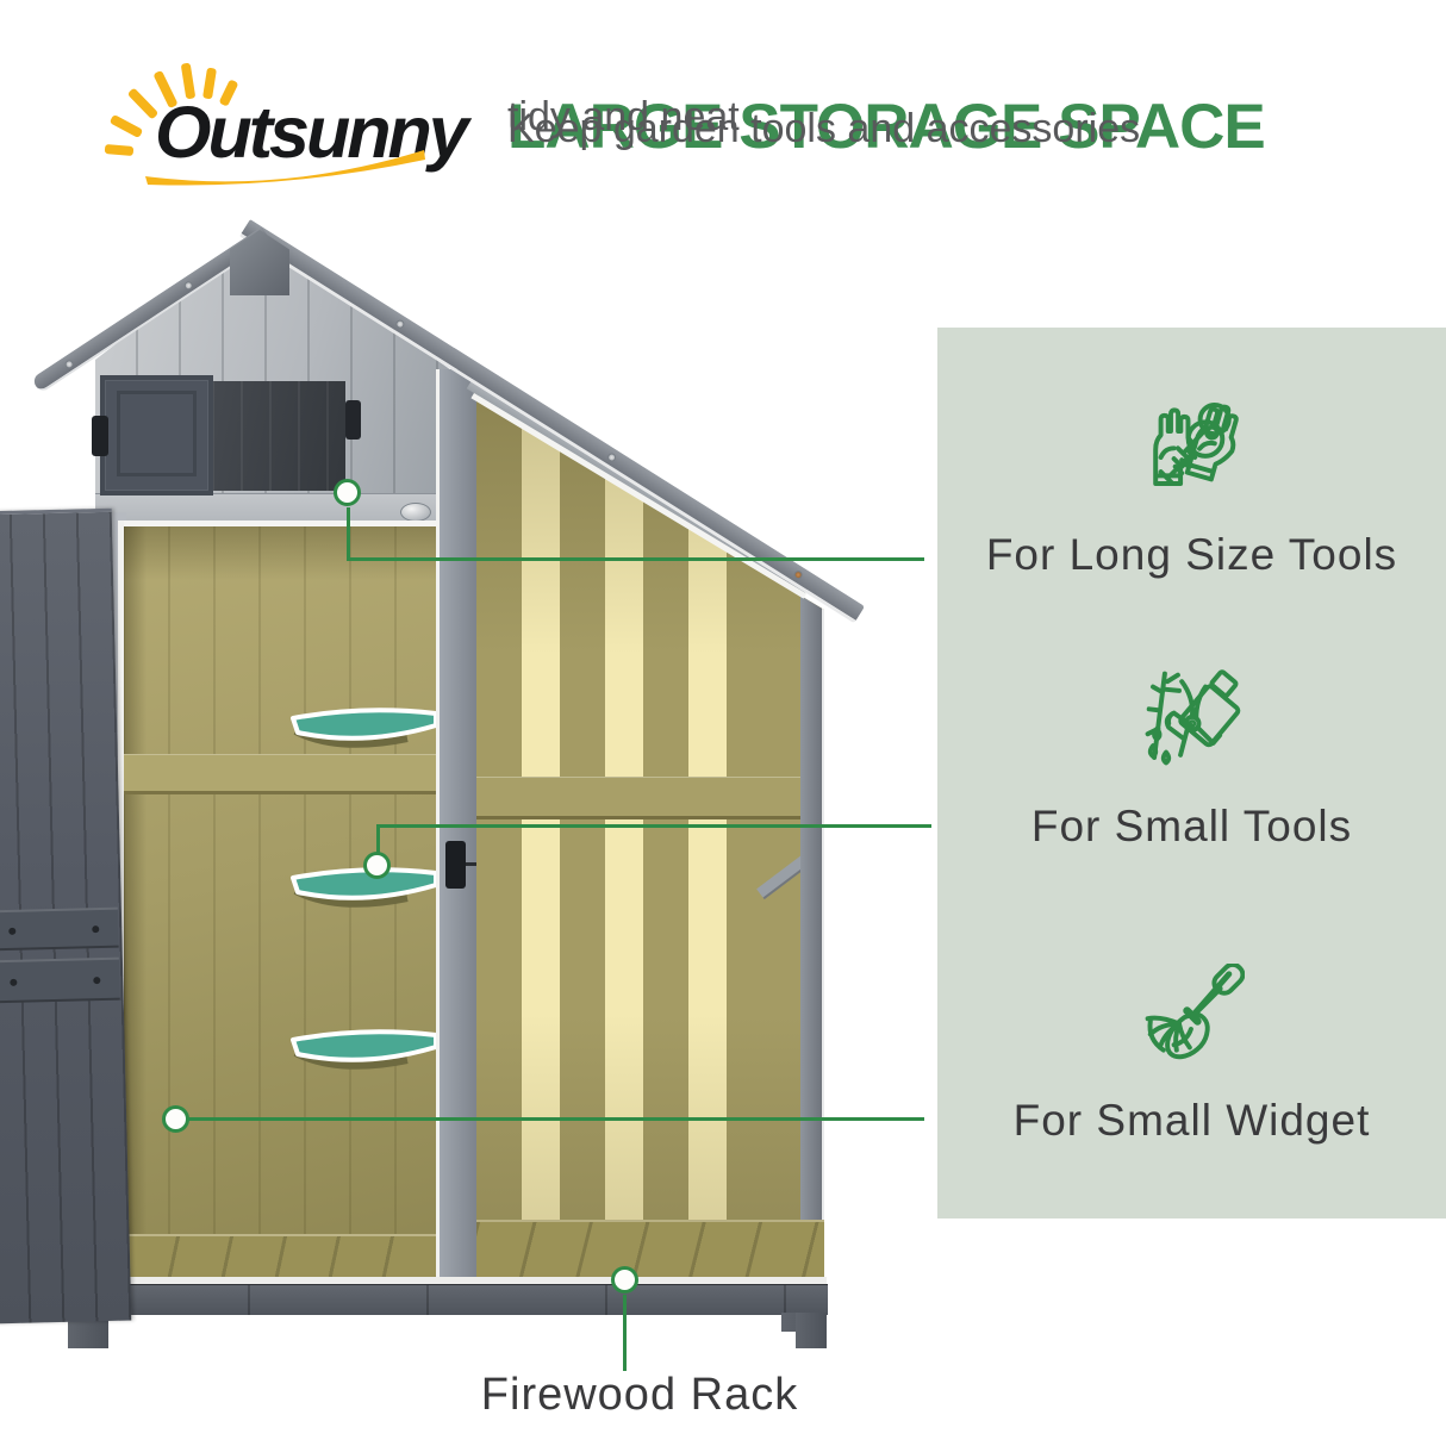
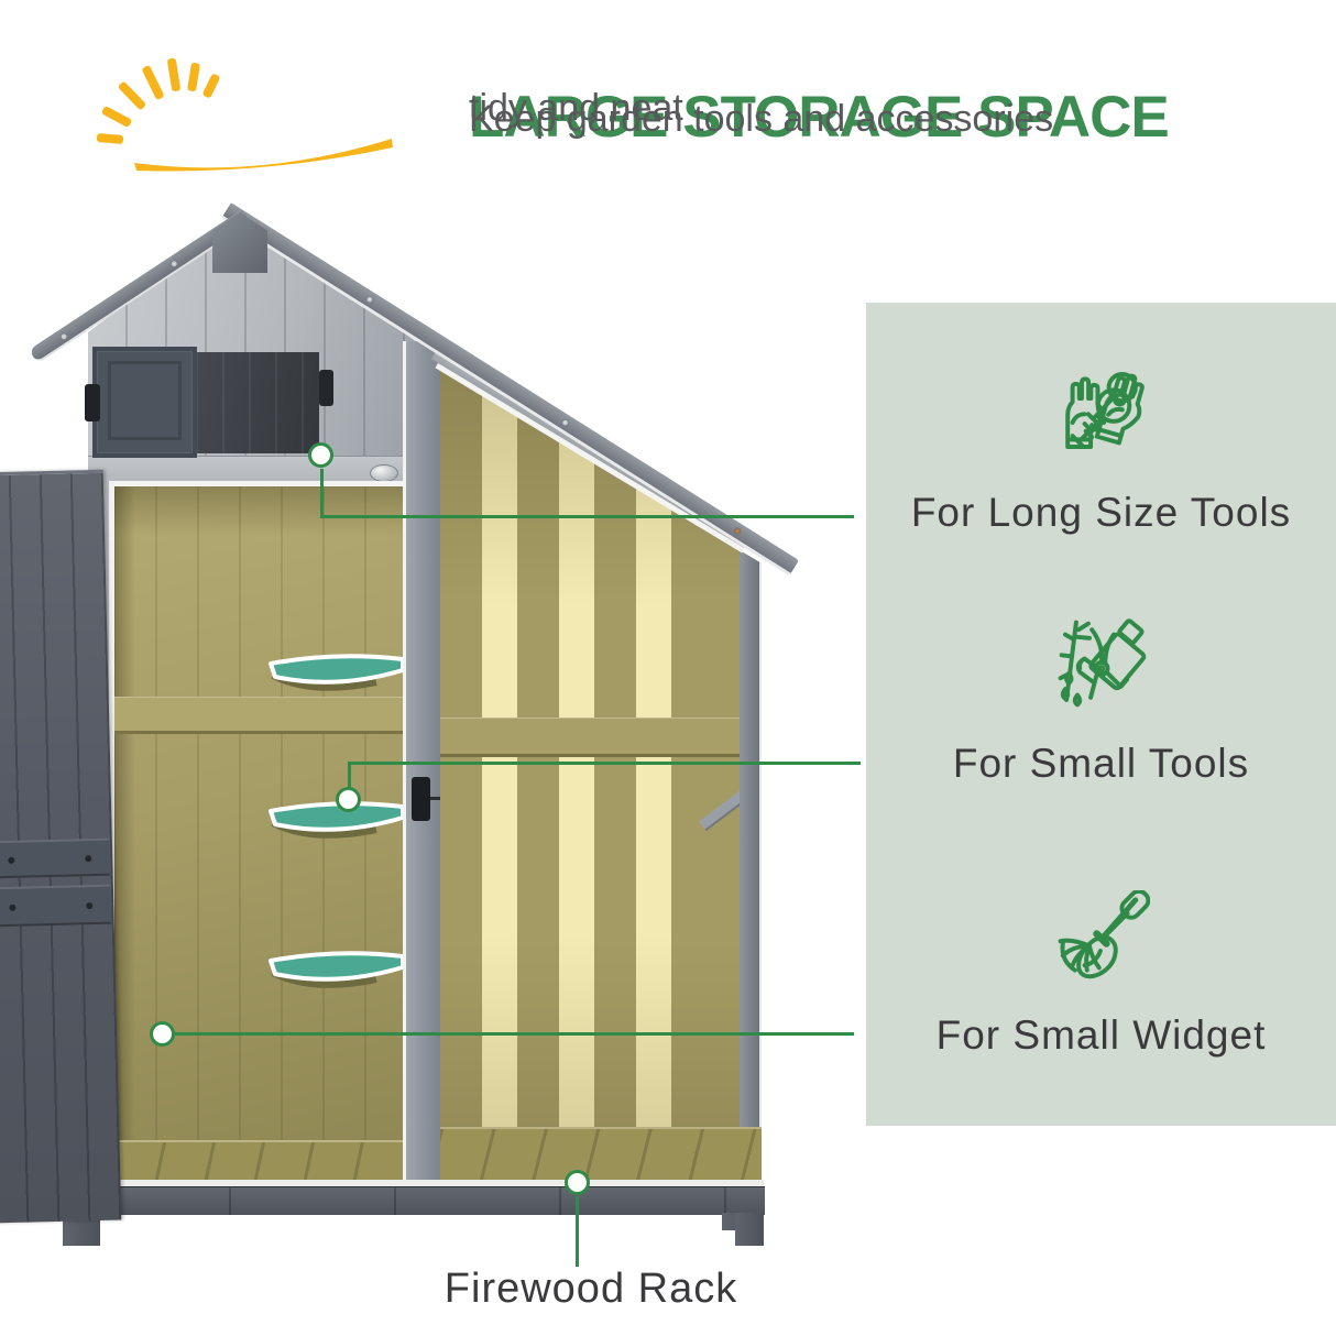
- Outsunny
  LARGE STORAGE SPACE
  Keep garden tools and accessories
  tidy and neat
  For Long Size Tools
  For Small Tools
  For Small Widget
  Firewood Rack
